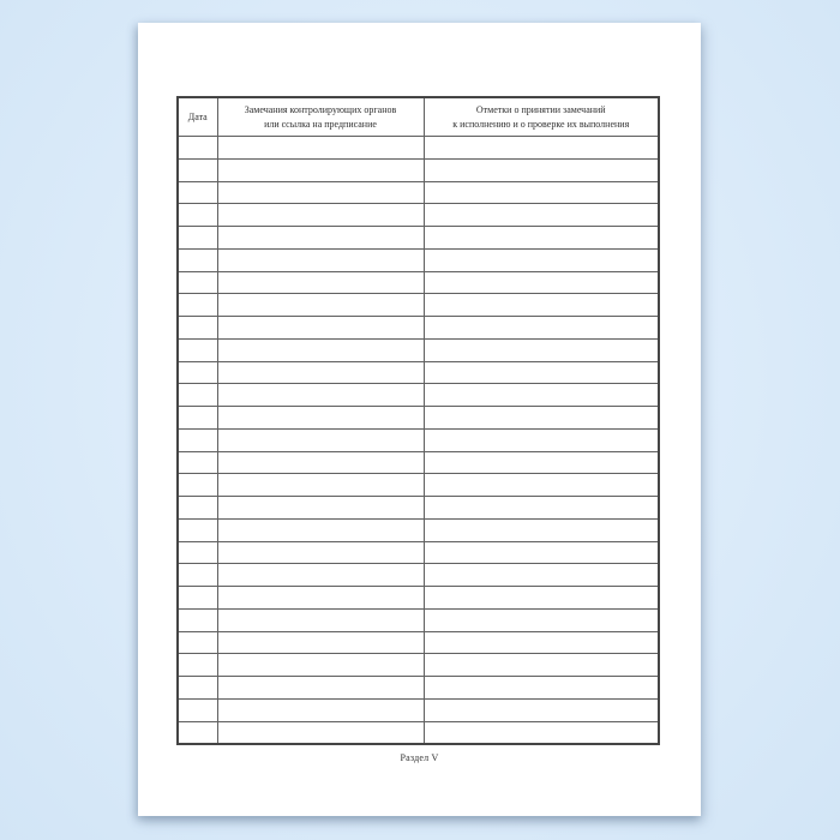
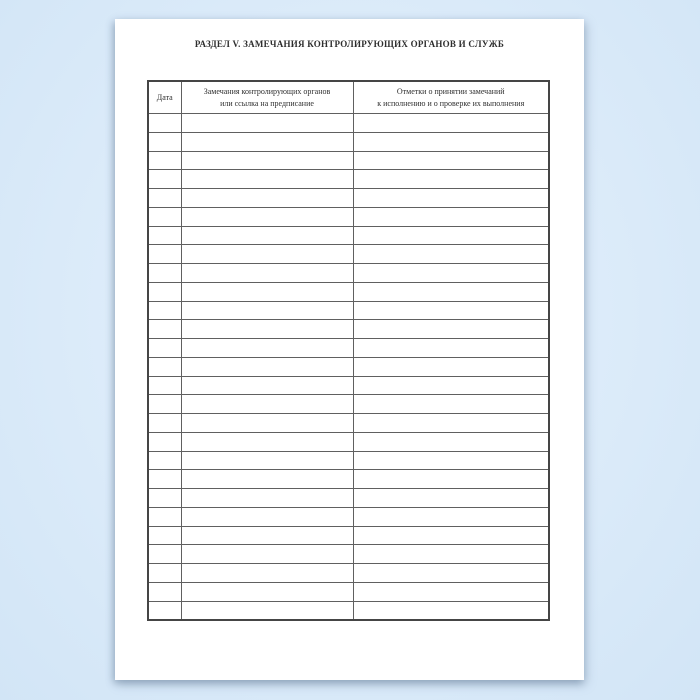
+ РАЗДЕЛ V. ЗАМЕЧАНИЯ КОНТРОЛИРУЮЩИХ ОРГАНОВ И СЛУЖБ
  Дата	Замечания контролирующих органов или ссылка на предписание	Отметки о принятии замечаний к исполнению и о проверке их выполнения
- Раздел V
